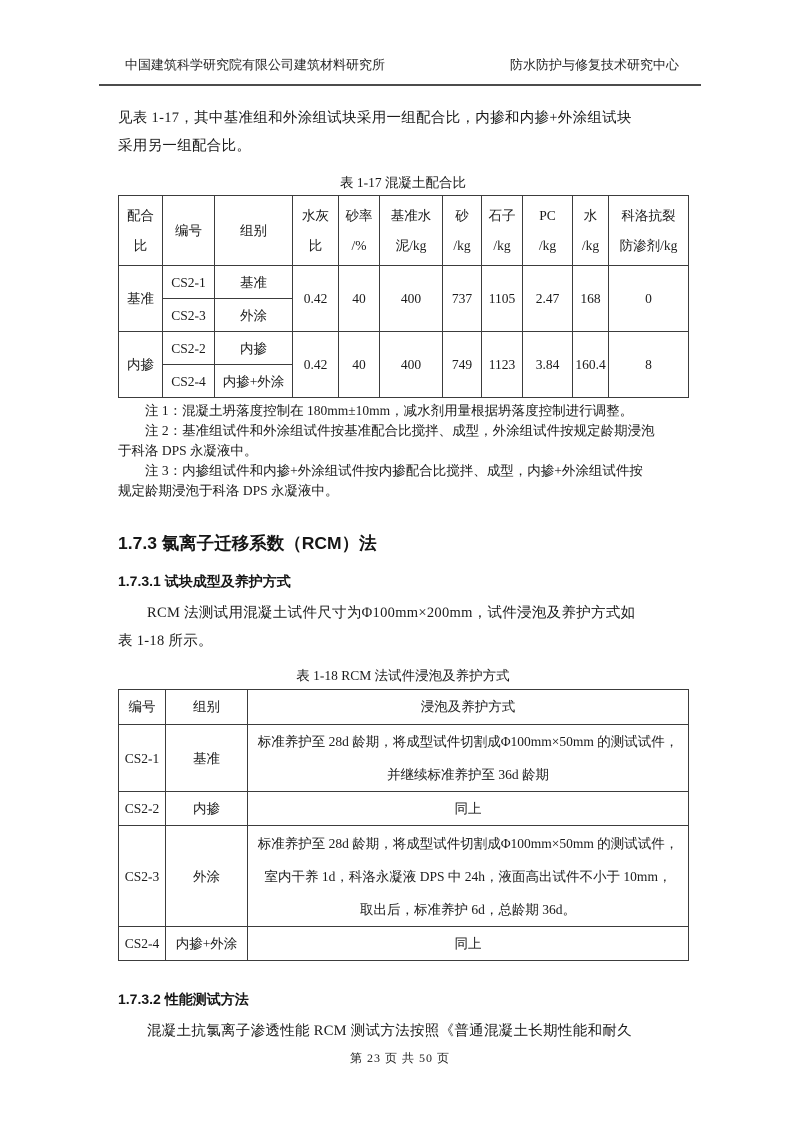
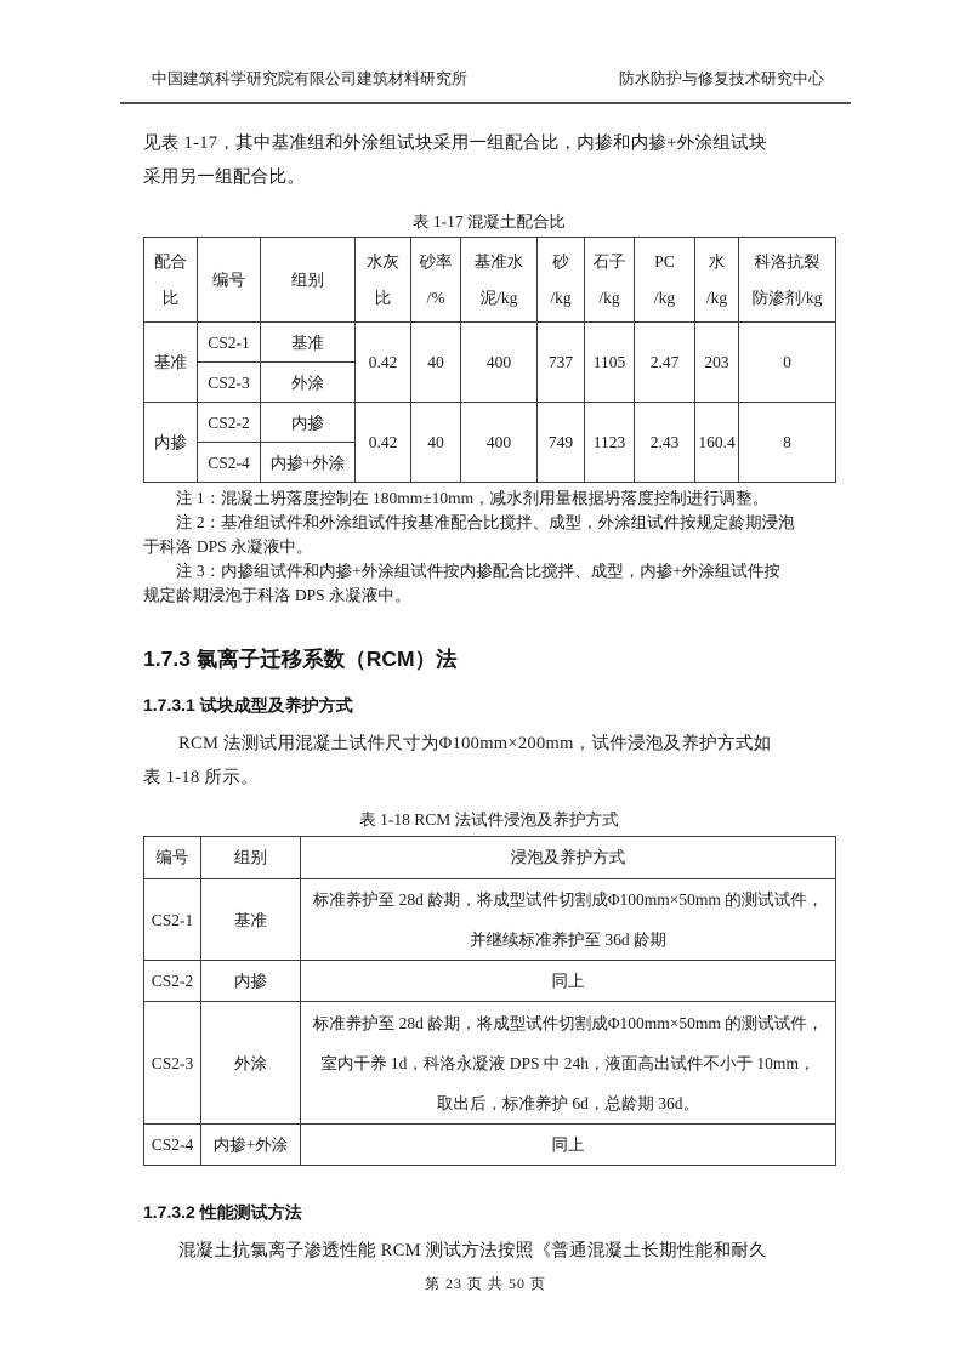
  中国建筑科学研究院有限公司建筑材料研究所
  防水防护与修复技术研究中心
  见表 1-17，其中基准组和外涂组试块采用一组配合比，内掺和内掺+外涂组试块
  采用另一组配合比。
  表 1-17 混凝土配合比
  配合 比	编号	组别	水灰 比	砂率 /%	基准水 泥/kg	砂 /kg	石子 /kg	PC /kg	水 /kg	科洛抗裂 防渗剂/kg
- 基准	CS2-1	基准	0.42	40	400	737	1105	2.47	168	0
+ 基准	CS2-1	基准	0.42	40	400	737	1105	2.47	203	0
  CS2-3	外涂
- 内掺	CS2-2	内掺	0.42	40	400	749	1123	3.84	160.4	8
+ 内掺	CS2-2	内掺	0.42	40	400	749	1123	2.43	160.4	8
  CS2-4	内掺+外涂
  注 1：混凝土坍落度控制在 180mm±10mm，减水剂用量根据坍落度控制进行调整。
  注 2：基准组试件和外涂组试件按基准配合比搅拌、成型，外涂组试件按规定龄期浸泡
  于科洛 DPS 永凝液中。
  注 3：内掺组试件和内掺+外涂组试件按内掺配合比搅拌、成型，内掺+外涂组试件按
  规定龄期浸泡于科洛 DPS 永凝液中。
  1.7.3 氯离子迁移系数（RCM）法
  1.7.3.1 试块成型及养护方式
  RCM 法测试用混凝土试件尺寸为Φ100mm×200mm，试件浸泡及养护方式如
  表 1-18 所示。
  表 1-18 RCM 法试件浸泡及养护方式
  编号	组别	浸泡及养护方式
  CS2-1	基准	标准养护至 28d 龄期，将成型试件切割成Φ100mm×50mm 的测试试件， 并继续标准养护至 36d 龄期
  CS2-2	内掺	同上
  CS2-3	外涂	标准养护至 28d 龄期，将成型试件切割成Φ100mm×50mm 的测试试件， 室内干养 1d，科洛永凝液 DPS 中 24h，液面高出试件不小于 10mm， 取出后，标准养护 6d，总龄期 36d。
  CS2-4	内掺+外涂	同上
  1.7.3.2 性能测试方法
  混凝土抗氯离子渗透性能 RCM 测试方法按照《普通混凝土长期性能和耐久
  第 23 页 共 50 页
